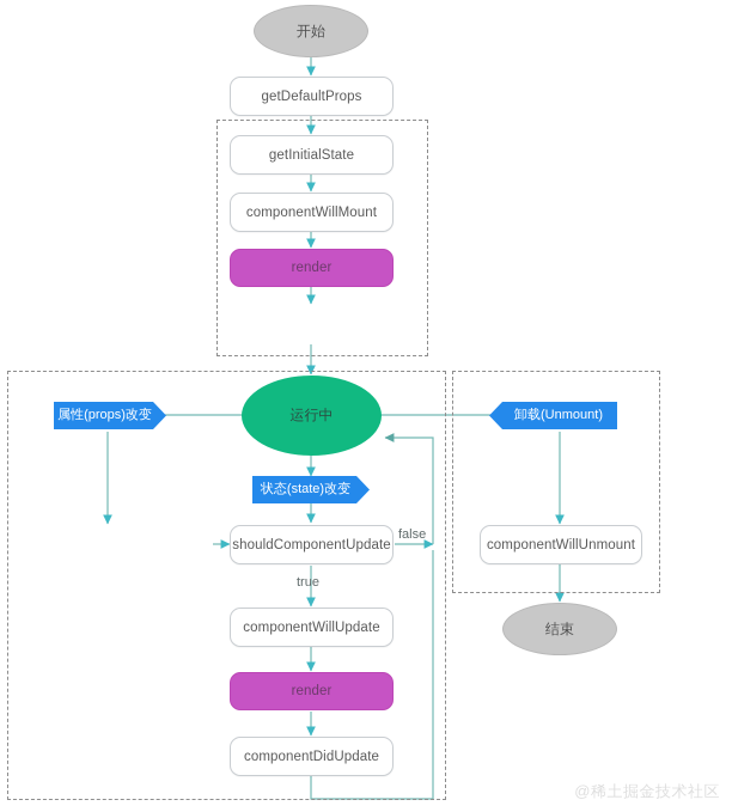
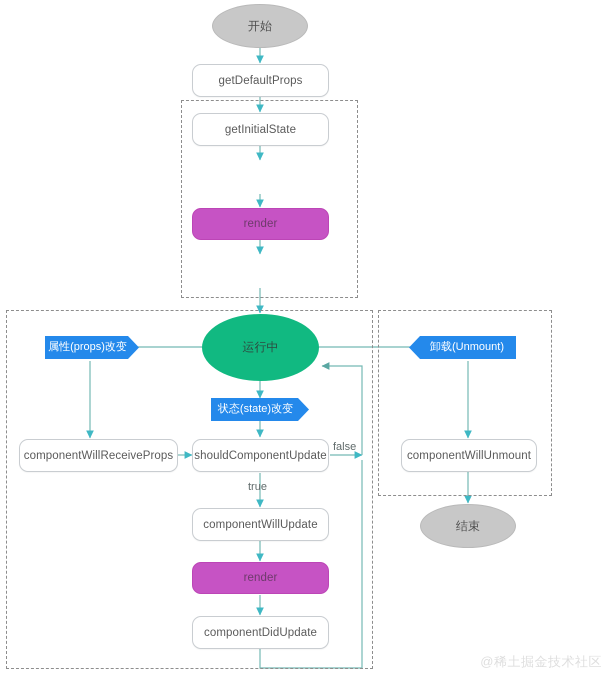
  开始
  getDefaultProps
  getInitialState
- componentWillMount
  render
  运行中
  属性(props)改变
  状态(state)改变
  卸载(Unmount)
+ componentWillReceiveProps
  shouldComponentUpdate
  componentWillUpdate
  render
  componentDidUpdate
  componentWillUnmount
  结束
  true
  false
  @稀土掘金技术社区
